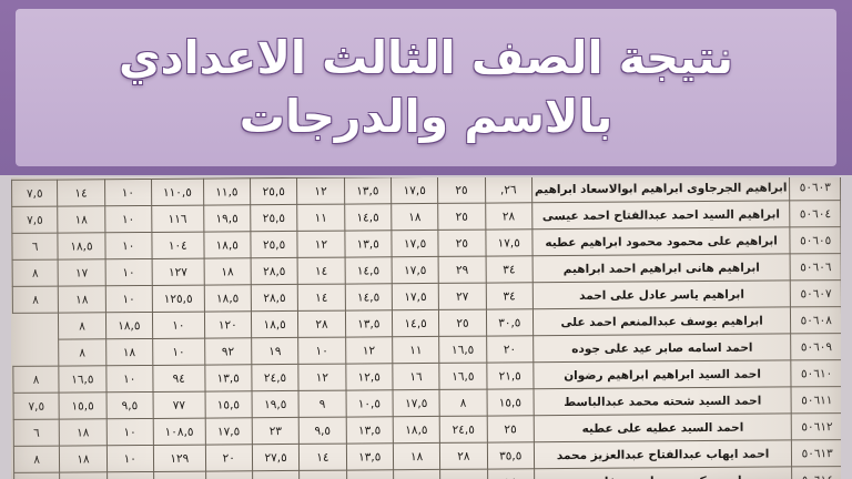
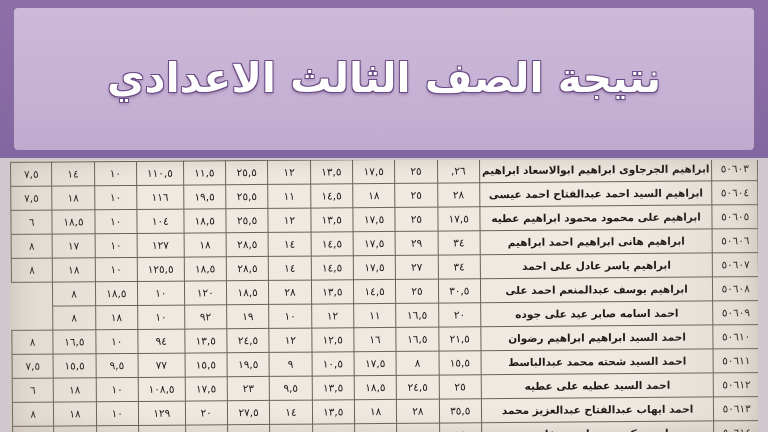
  نتيجة الصف الثالث الاعدادي
- بالاسم والدرجات
